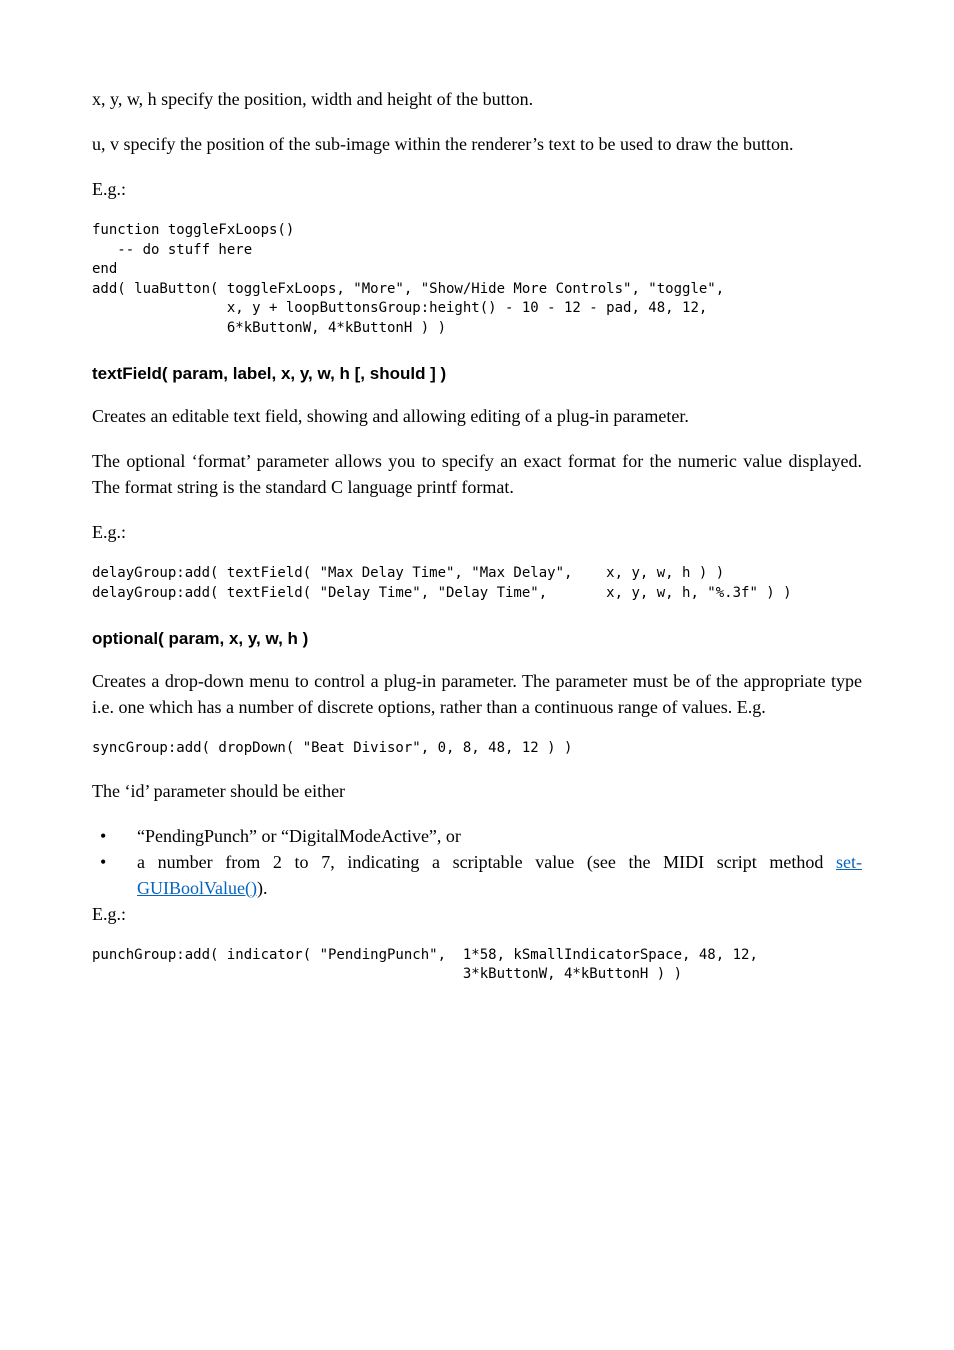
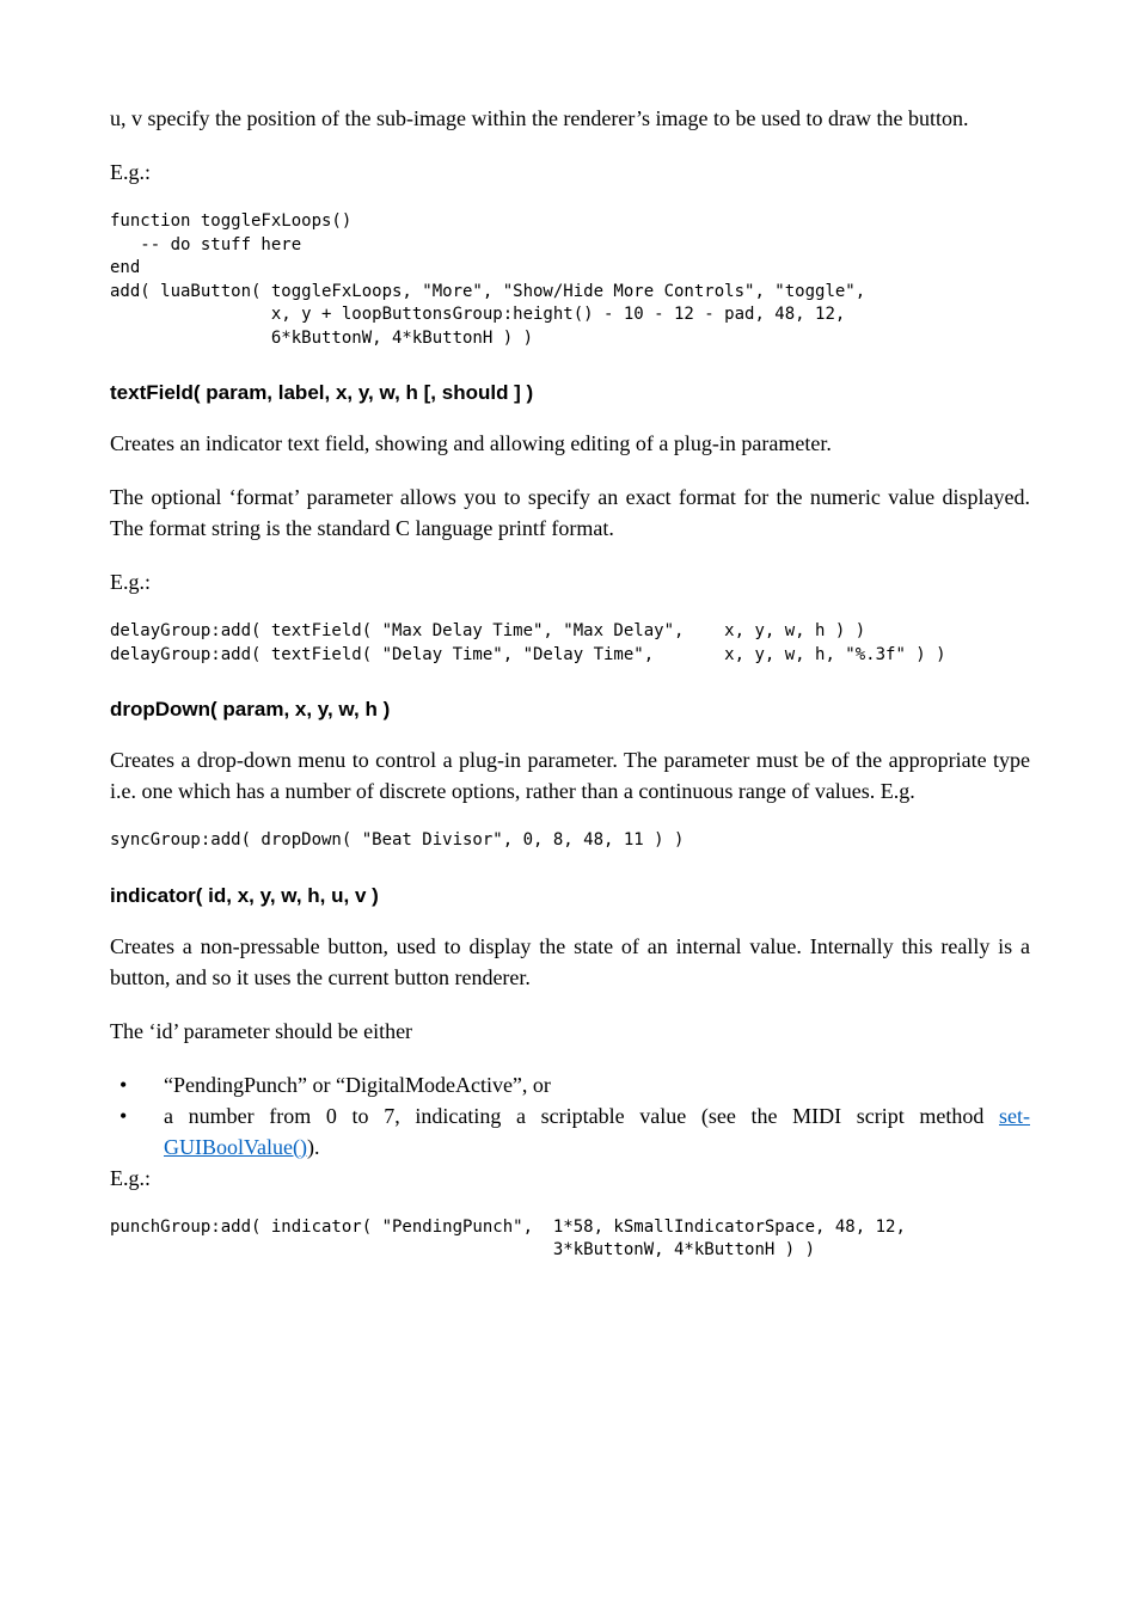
- x, y, w, h specify the position, width and height of the button.
- u, v specify the position of the sub-image within the renderer’s text to be used to draw the button.
+ u, v specify the position of the sub-image within the renderer’s image to be used to draw the button.
  E.g.:
  function toggleFxLoops()
  -- do stuff here
  end
  add( luaButton( toggleFxLoops, "More", "Show/Hide More Controls", "toggle",
  x, y + loopButtonsGroup:height() - 10 - 12 - pad, 48, 12,
  6*kButtonW, 4*kButtonH ) )
  textField( param, label, x, y, w, h [, should ] )
- Creates an editable text field, showing and allowing editing of a plug-in parameter.
+ Creates an indicator text field, showing and allowing editing of a plug-in parameter.
  The optional ‘format’ parameter allows you to specify an exact format for the numeric value displayed. The format string is the standard C language printf format.
  E.g.:
  delayGroup:add( textField( "Max Delay Time", "Max Delay", x, y, w, h ) )
  delayGroup:add( textField( "Delay Time", "Delay Time", x, y, w, h, "%.3f" ) )
- optional( param, x, y, w, h )
+ dropDown( param, x, y, w, h )
  Creates a drop-down menu to control a plug-in parameter. The parameter must be of the appropriate type i.e. one which has a number of discrete options, rather than a continuous range of values. E.g.
- syncGroup:add( dropDown( "Beat Divisor", 0, 8, 48, 12 ) )
+ syncGroup:add( dropDown( "Beat Divisor", 0, 8, 48, 11 ) )
+ indicator( id, x, y, w, h, u, v )
+ Creates a non-pressable button, used to display the state of an internal value. Internally this really is a button, and so it uses the current button renderer.
  The ‘id’ parameter should be either
  •
  “PendingPunch” or “DigitalModeActive”, or
  •
- a number from 2 to 7, indicating a scriptable value (see the MIDI script method set-
+ a number from 0 to 7, indicating a scriptable value (see the MIDI script method set-
  GUIBoolValue()).
  E.g.:
  punchGroup:add( indicator( "PendingPunch", 1*58, kSmallIndicatorSpace, 48, 12,
  3*kButtonW, 4*kButtonH ) )
